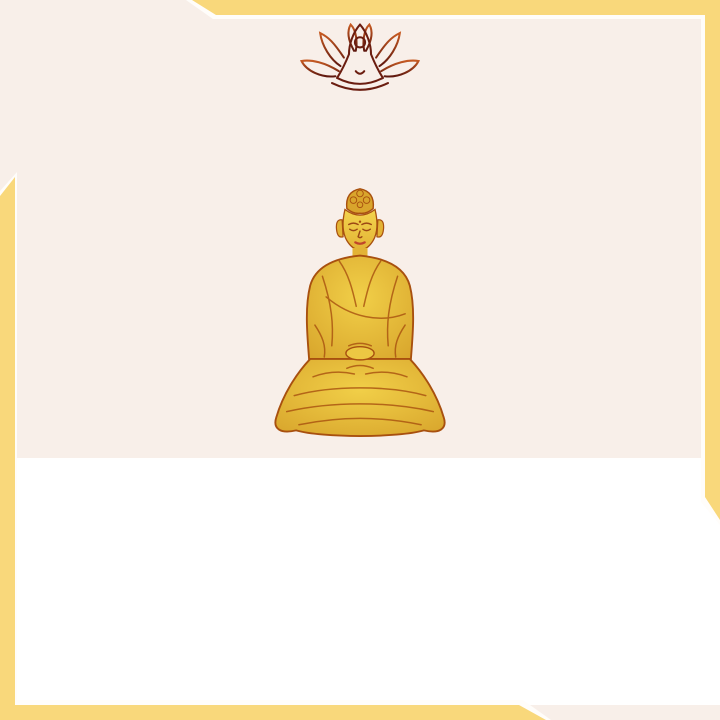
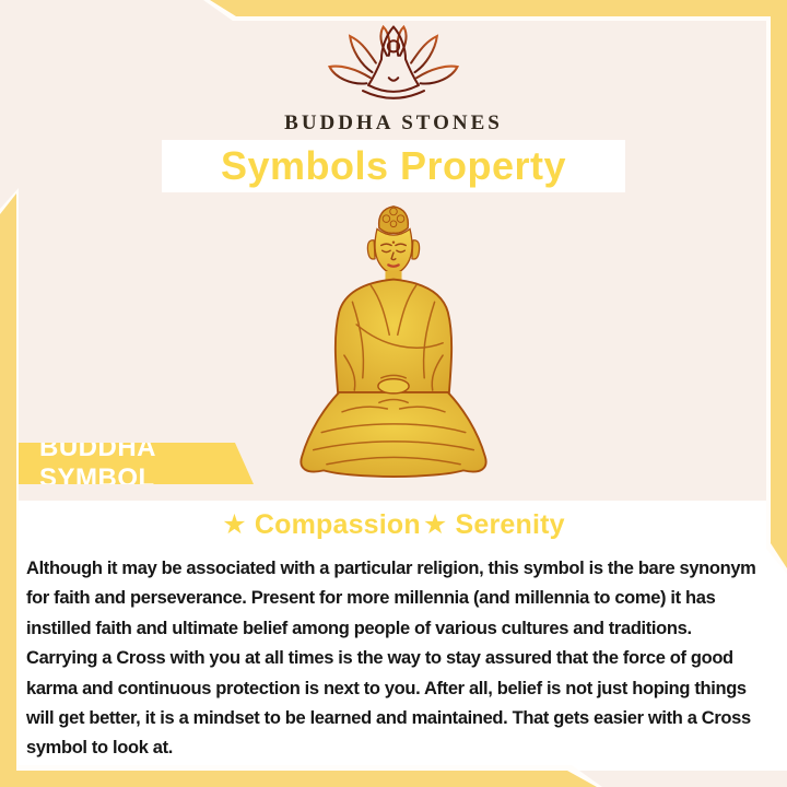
+ BUDDHA STONES
+ Symbols Property
+ BUDDHA SYMBOL
+ ★ Compassion★ Serenity
+ Although it may be associated with a particular religion, this symbol is the bare synonym for faith and perseverance. Present for more millennia (and millennia to come) it has instilled faith and ultimate belief among people of various cultures and traditions. Carrying a Cross with you at all times is the way to stay assured that the force of good karma and continuous protection is next to you. After all, belief is not just hoping things will get better, it is a mindset to be learned and maintained. That gets easier with a Cross symbol to look at.
